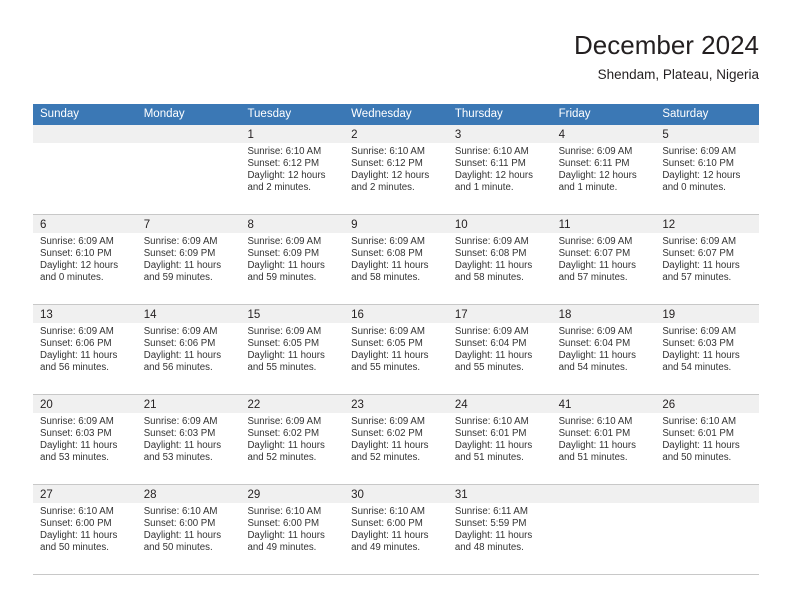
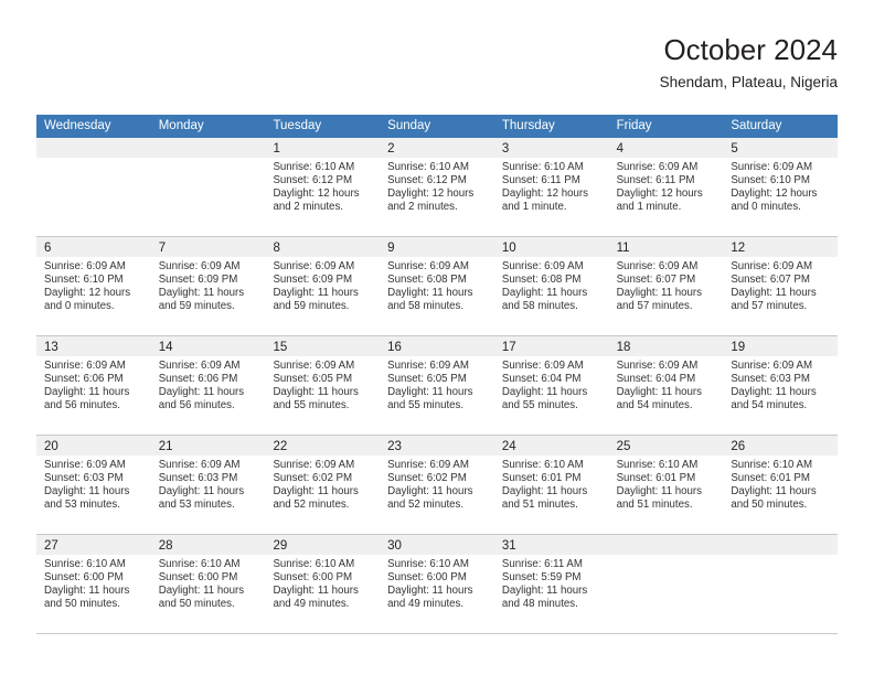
- December 2024
+ October 2024
  Shendam, Plateau, Nigeria
- Sunday
+ Wednesday
  Monday
  Tuesday
- Wednesday
+ Sunday
  Thursday
  Friday
  Saturday
  1
  Sunrise: 6:10 AM
  Sunset: 6:12 PM
  Daylight: 12 hours
  and 2 minutes.
  2
  Sunrise: 6:10 AM
  Sunset: 6:12 PM
  Daylight: 12 hours
  and 2 minutes.
  3
  Sunrise: 6:10 AM
  Sunset: 6:11 PM
  Daylight: 12 hours
  and 1 minute.
  4
  Sunrise: 6:09 AM
  Sunset: 6:11 PM
  Daylight: 12 hours
  and 1 minute.
  5
  Sunrise: 6:09 AM
  Sunset: 6:10 PM
  Daylight: 12 hours
  and 0 minutes.
  6
  Sunrise: 6:09 AM
  Sunset: 6:10 PM
  Daylight: 12 hours
  and 0 minutes.
  7
  Sunrise: 6:09 AM
  Sunset: 6:09 PM
  Daylight: 11 hours
  and 59 minutes.
  8
  Sunrise: 6:09 AM
  Sunset: 6:09 PM
  Daylight: 11 hours
  and 59 minutes.
  9
  Sunrise: 6:09 AM
  Sunset: 6:08 PM
  Daylight: 11 hours
  and 58 minutes.
  10
  Sunrise: 6:09 AM
  Sunset: 6:08 PM
  Daylight: 11 hours
  and 58 minutes.
  11
  Sunrise: 6:09 AM
  Sunset: 6:07 PM
  Daylight: 11 hours
  and 57 minutes.
  12
  Sunrise: 6:09 AM
  Sunset: 6:07 PM
  Daylight: 11 hours
  and 57 minutes.
  13
  Sunrise: 6:09 AM
  Sunset: 6:06 PM
  Daylight: 11 hours
  and 56 minutes.
  14
  Sunrise: 6:09 AM
  Sunset: 6:06 PM
  Daylight: 11 hours
  and 56 minutes.
  15
  Sunrise: 6:09 AM
  Sunset: 6:05 PM
  Daylight: 11 hours
  and 55 minutes.
  16
  Sunrise: 6:09 AM
  Sunset: 6:05 PM
  Daylight: 11 hours
  and 55 minutes.
  17
  Sunrise: 6:09 AM
  Sunset: 6:04 PM
  Daylight: 11 hours
  and 55 minutes.
  18
  Sunrise: 6:09 AM
  Sunset: 6:04 PM
  Daylight: 11 hours
  and 54 minutes.
  19
  Sunrise: 6:09 AM
  Sunset: 6:03 PM
  Daylight: 11 hours
  and 54 minutes.
  20
  Sunrise: 6:09 AM
  Sunset: 6:03 PM
  Daylight: 11 hours
  and 53 minutes.
  21
  Sunrise: 6:09 AM
  Sunset: 6:03 PM
  Daylight: 11 hours
  and 53 minutes.
  22
  Sunrise: 6:09 AM
  Sunset: 6:02 PM
  Daylight: 11 hours
  and 52 minutes.
  23
  Sunrise: 6:09 AM
  Sunset: 6:02 PM
  Daylight: 11 hours
  and 52 minutes.
  24
  Sunrise: 6:10 AM
  Sunset: 6:01 PM
  Daylight: 11 hours
  and 51 minutes.
- 41
+ 25
  Sunrise: 6:10 AM
  Sunset: 6:01 PM
  Daylight: 11 hours
  and 51 minutes.
  26
  Sunrise: 6:10 AM
  Sunset: 6:01 PM
  Daylight: 11 hours
  and 50 minutes.
  27
  Sunrise: 6:10 AM
  Sunset: 6:00 PM
  Daylight: 11 hours
  and 50 minutes.
  28
  Sunrise: 6:10 AM
  Sunset: 6:00 PM
  Daylight: 11 hours
  and 50 minutes.
  29
  Sunrise: 6:10 AM
  Sunset: 6:00 PM
  Daylight: 11 hours
  and 49 minutes.
  30
  Sunrise: 6:10 AM
  Sunset: 6:00 PM
  Daylight: 11 hours
  and 49 minutes.
  31
  Sunrise: 6:11 AM
  Sunset: 5:59 PM
  Daylight: 11 hours
  and 48 minutes.
